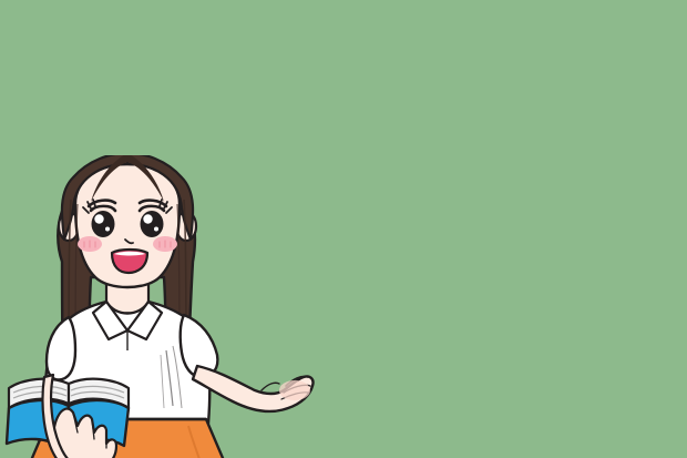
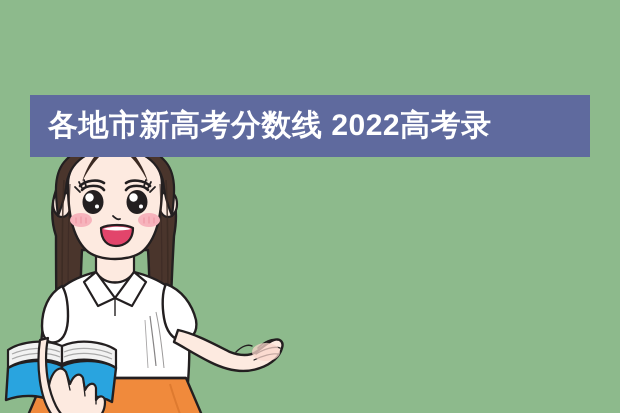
+ 各地市新高考分数线 2022高考录
